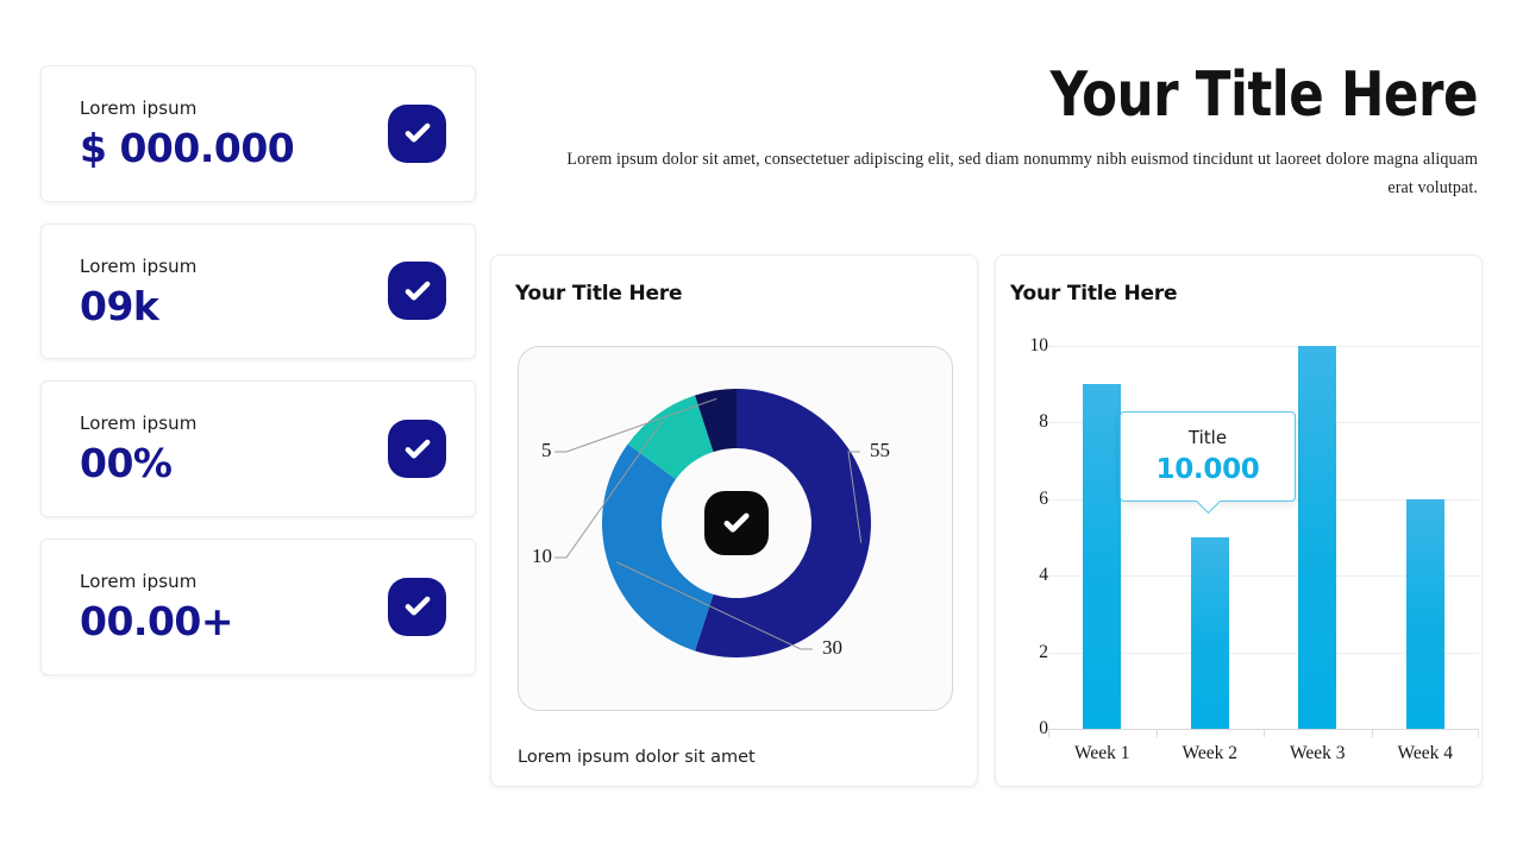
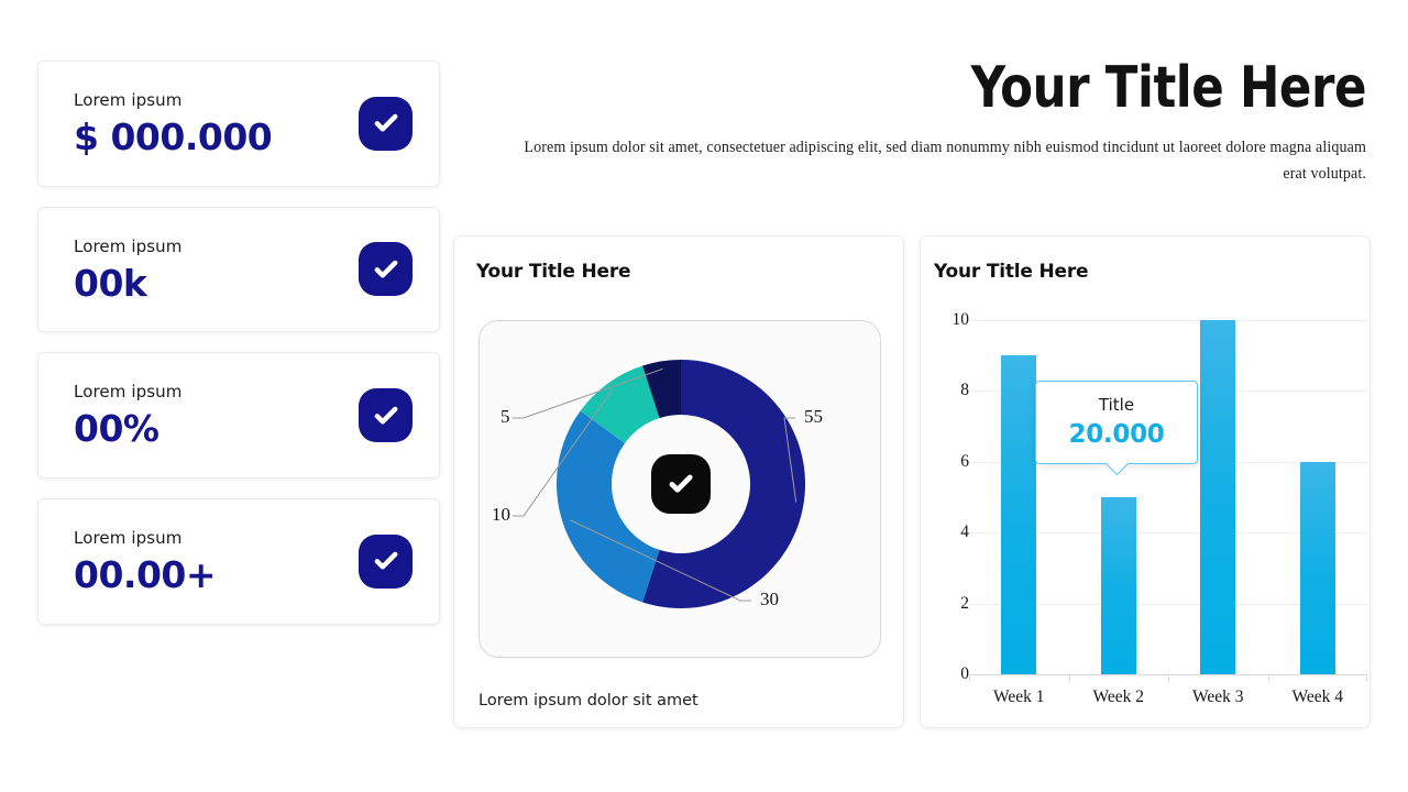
  Lorem ipsum
  $ 000.000
  Lorem ipsum
- 09k
+ 00k
  Lorem ipsum
  00%
  Lorem ipsum
  00.00+
  Your Title Here
  Lorem ipsum dolor sit amet, consectetuer adipiscing elit, sed diam nonummy nibh euismod tincidunt ut laoreet dolore magna aliquam erat volutpat.
  Your Title Here
  55
  30
  10
  5
  Lorem ipsum dolor sit amet
  Your Title Here
  0
  2
  4
  6
  8
  10
  Week 1
  Week 2
  Week 3
  Week 4
  Title
- 10.000
+ 20.000
